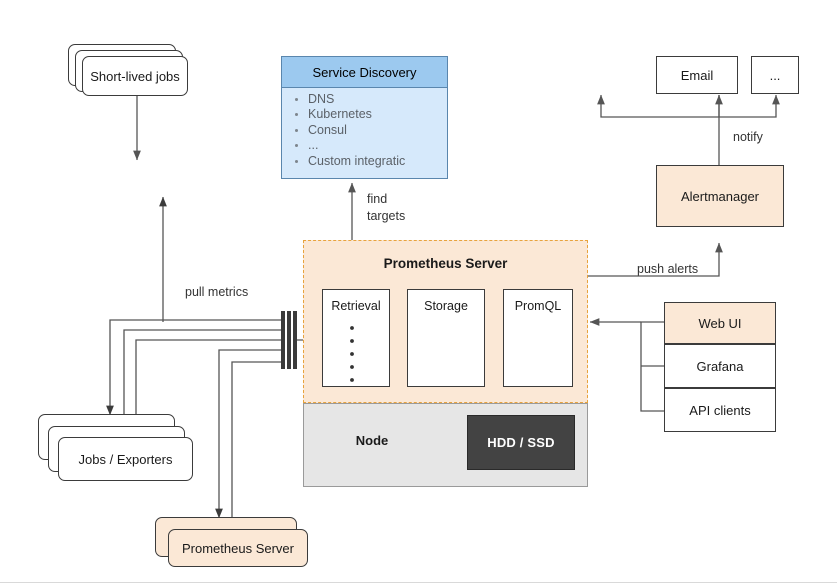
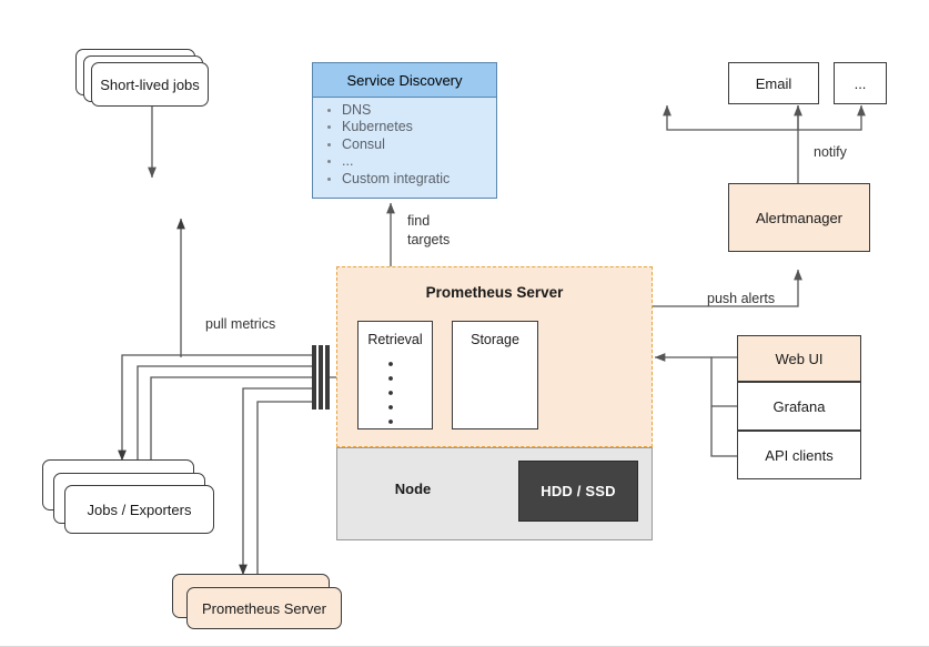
  Prometheus Server
  Retrieval
  Storage
- PromQL
  Node
  HDD / SSD
  Short-lived jobs
  Service Discovery
  DNS
  Kubernetes
  Consul
  ...
  Custom integratic
  Email
  ...
  Alertmanager
  Web UI
  Grafana
  API clients
  Jobs / Exporters
  Prometheus Server
  find
  targets
  pull metrics
  push alerts
  notify
